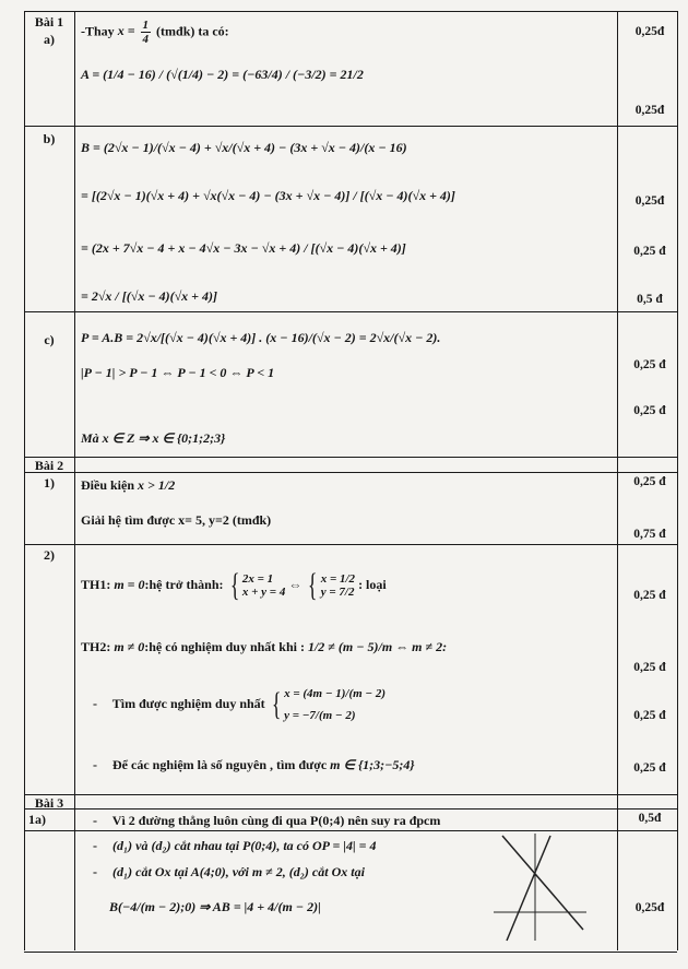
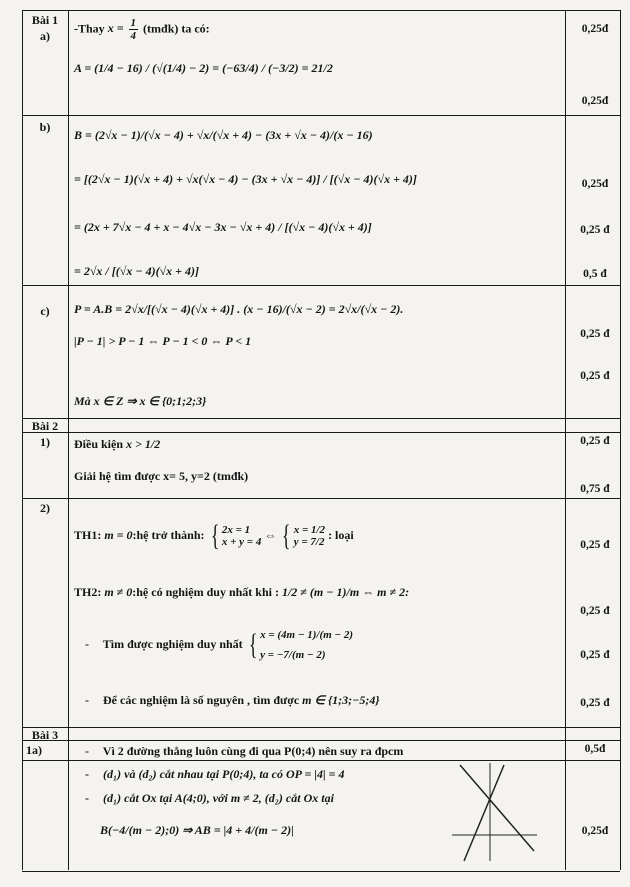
  Bài 1
  a)
  -Thay x =
  1
  4
  (tmđk) ta có:
  A = (1/4 − 16) / (√(1/4) − 2) = (−63/4) / (−3/2) = 21/2
  0,25đ
  0,25đ
  b)
  B = (2√x − 1)/(√x − 4) + √x/(√x + 4) − (3x + √x − 4)/(x − 16)
  = [(2√x − 1)(√x + 4) + √x(√x − 4) − (3x + √x − 4)] / [(√x − 4)(√x + 4)]
  = (2x + 7√x − 4 + x − 4√x − 3x − √x + 4) / [(√x − 4)(√x + 4)]
  = 2√x / [(√x − 4)(√x + 4)]
  0,25đ
  0,25 đ
  0,5 đ
  c)
  P = A.B = 2√x/[(√x − 4)(√x + 4)] . (x − 16)/(√x − 2) = 2√x/(√x − 2).
  |P − 1| > P − 1 ⇔ P − 1 < 0 ⇔ P < 1
  Mà x ∈ Z ⇒ x ∈ {0;1;2;3}
  0,25 đ
  0,25 đ
  Bài 2
  1)
  Điều kiện x > 1/2
  Giải hệ tìm được x= 5, y=2 (tmđk)
  0,25 đ
  0,75 đ
  2)
  TH1: m = 0:hệ trở thành: {
  2x = 1
  x + y = 4
  ⇔ {
  x = 1/2
  y = 7/2
  : loại
- TH2: m ≠ 0:hệ có nghiệm duy nhất khi : 1/2 ≠ (m − 5)/m ⇔ m ≠ 2:
+ TH2: m ≠ 0:hệ có nghiệm duy nhất khi : 1/2 ≠ (m − 1)/m ⇔ m ≠ 2:
  - Tìm được nghiệm duy nhất {
  x = (4m − 1)/(m − 2)
  y = −7/(m − 2)
  - Để các nghiệm là số nguyên , tìm được m ∈ {1;3;−5;4}
  0,25 đ
  0,25 đ
  0,25 đ
  0,25 đ
  Bài 3
  1a)
  - Vì 2 đường thẳng luôn cùng đi qua P(0;4) nên suy ra đpcm
  0,5đ
  - (d₁) và (d₂) cắt nhau tại P(0;4), ta có OP = |4| = 4
  - (d₁) cắt Ox tại A(4;0), với m ≠ 2, (d₂) cắt Ox tại
  B(−4/(m − 2);0) ⇒ AB = |4 + 4/(m − 2)|
  0,25đ
